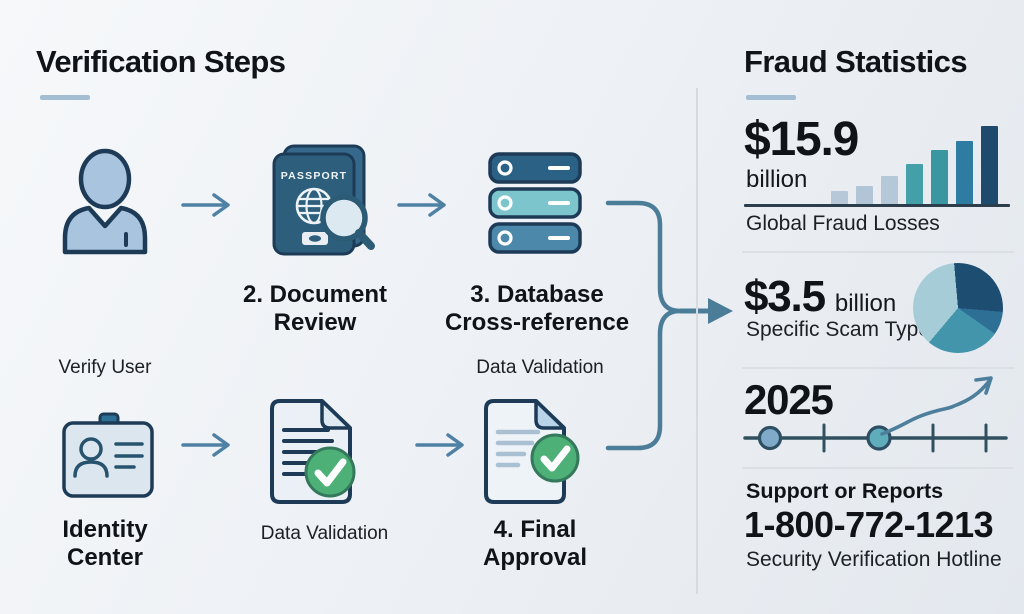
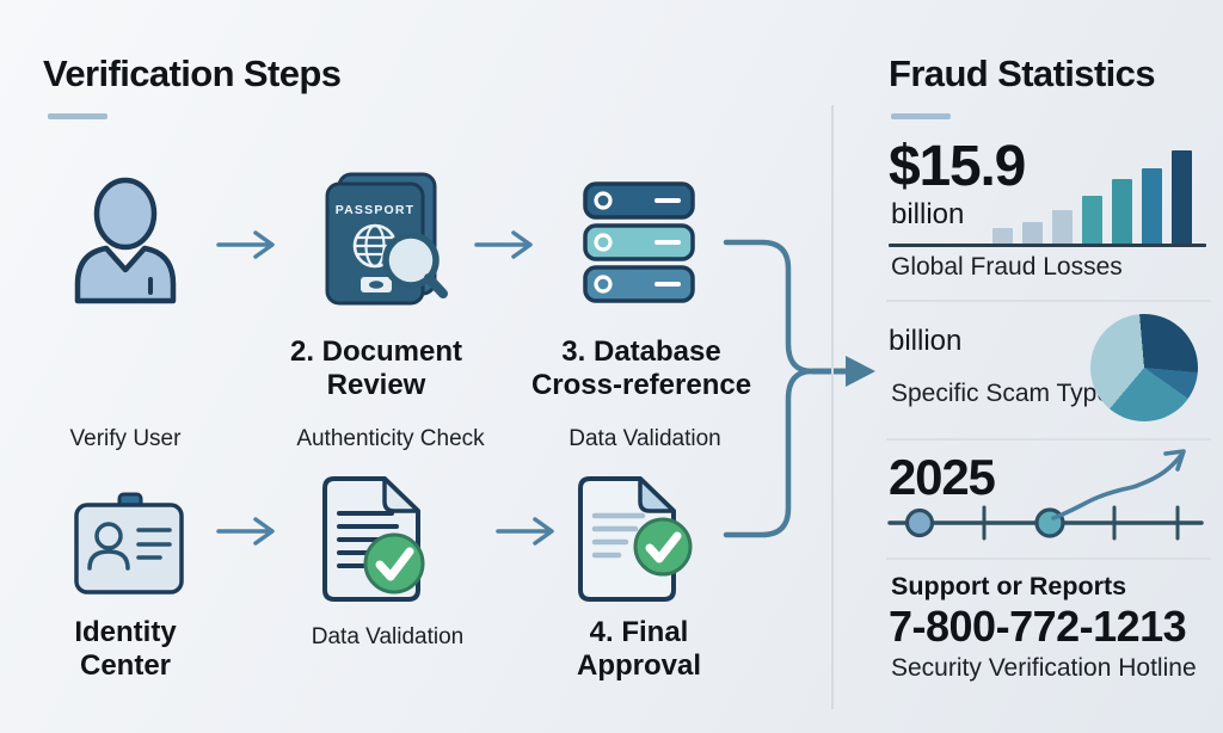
  Verification Steps
  PASSPORT
  2. Document
  Review
  3. Database
  Cross-reference
  Verify User
+ Authenticity Check
  Data Validation
  Identity
  Center
  Data Validation
  4. Final
  Approval
  Fraud Statistics
  $15.9
  billion
  Global Fraud Losses
- $3.5
  billion
  Specific Scam Typ
  2025
  Support or Reports
- 1-800-772-1213
+ 7-800-772-1213
  Security Verification Hotline
